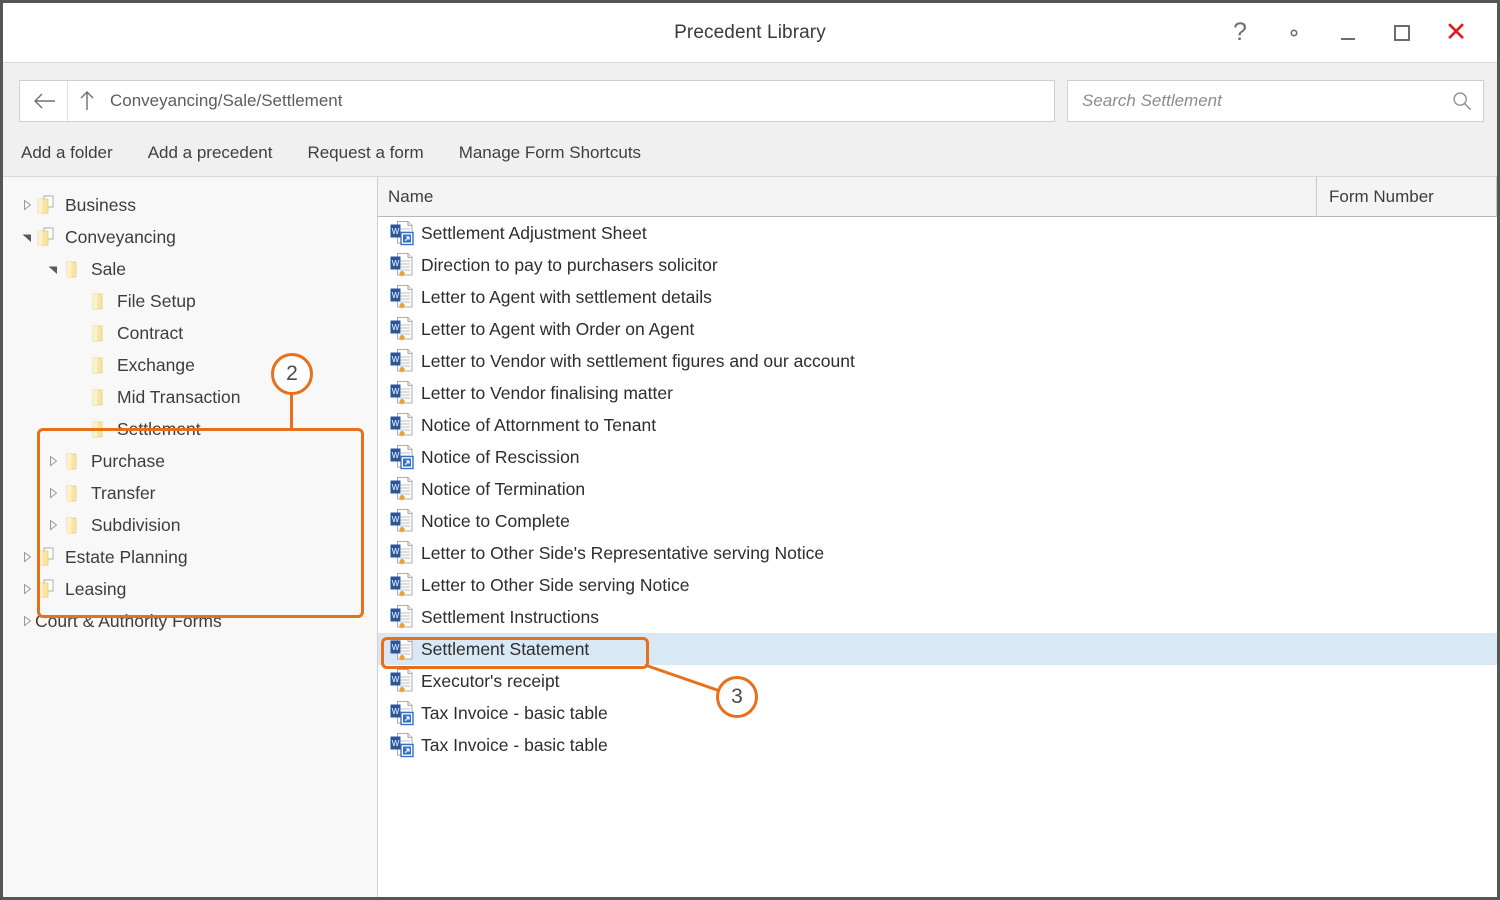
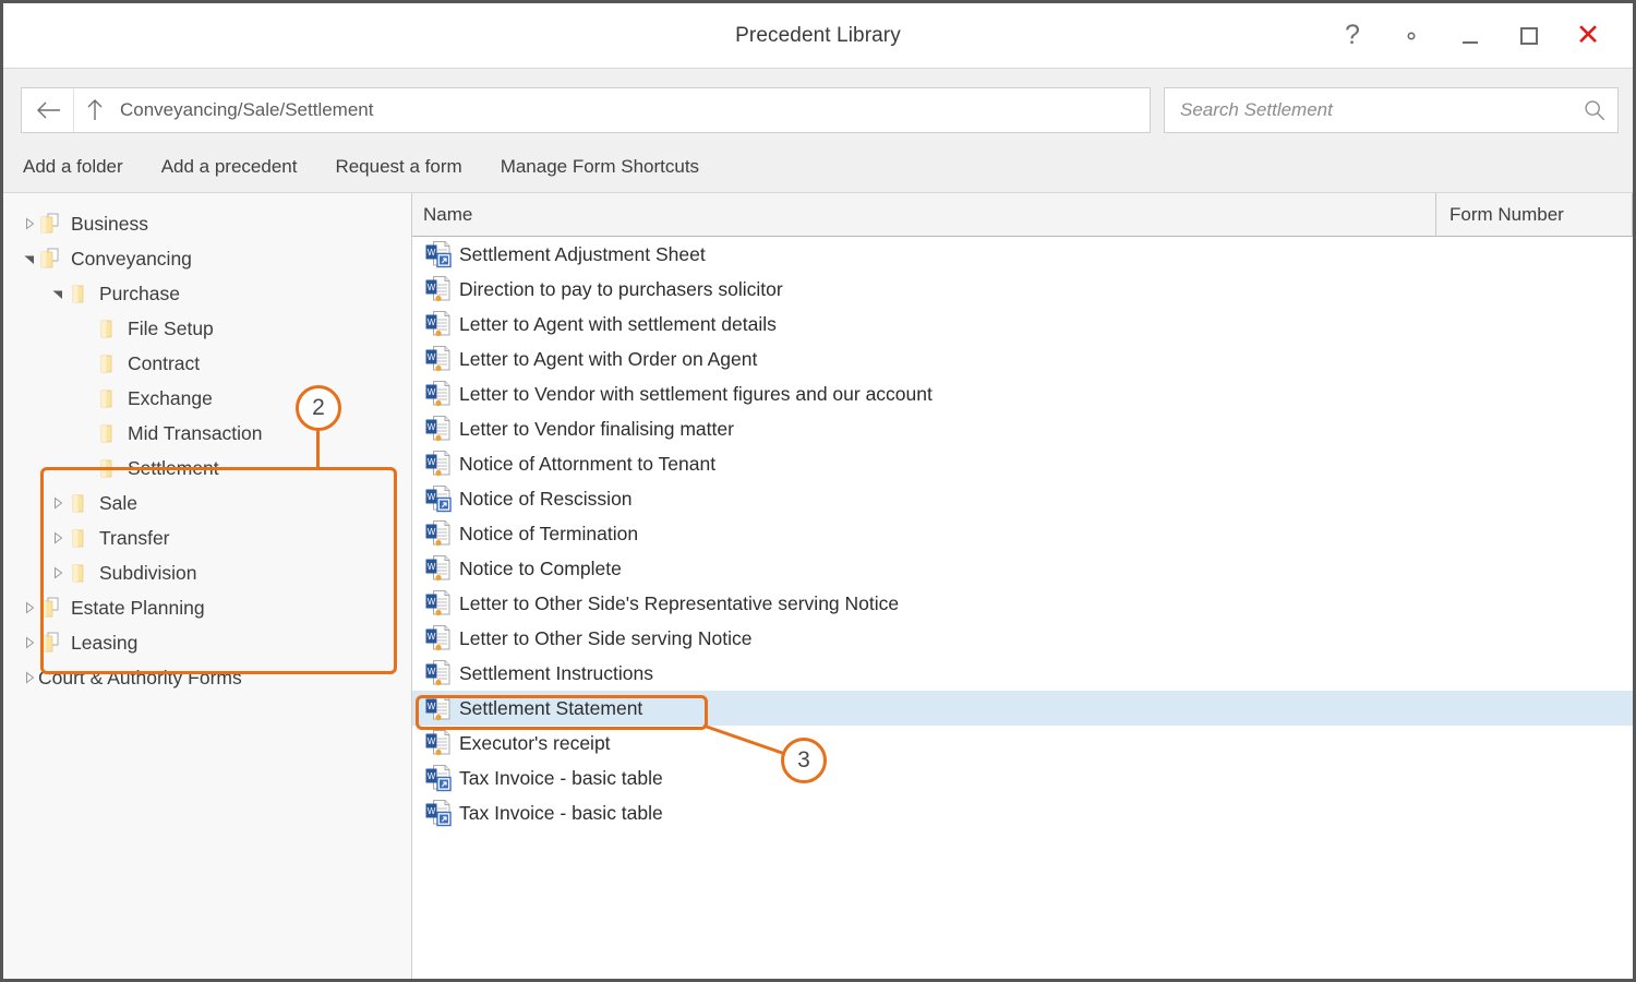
  Precedent Library
  ?
  ✕
  Conveyancing/Sale/Settlement
  Search Settlement
  Add a folder
  Add a precedent
  Request a form
  Manage Form Shortcuts
  Business
  Conveyancing
- Sale
+ Purchase
  File Setup
  Contract
  Exchange
  Mid Transaction
  Settlement
- Purchase
+ Sale
  Transfer
  Subdivision
  Estate Planning
  Leasing
  Court & Authority Forms
  2
  Name
  Form Number
  W
  Settlement Adjustment Sheet
  W
  Direction to pay to purchasers solicitor
  W
  Letter to Agent with settlement details
  W
  Letter to Agent with Order on Agent
  W
  Letter to Vendor with settlement figures and our account
  W
  Letter to Vendor finalising matter
  W
  Notice of Attornment to Tenant
  W
  Notice of Rescission
  W
  Notice of Termination
  W
  Notice to Complete
  W
  Letter to Other Side's Representative serving Notice
  W
  Letter to Other Side serving Notice
  W
  Settlement Instructions
  W
  Settlement Statement
  W
  Executor's receipt
  W
  Tax Invoice - basic table
  W
  Tax Invoice - basic table
  3
